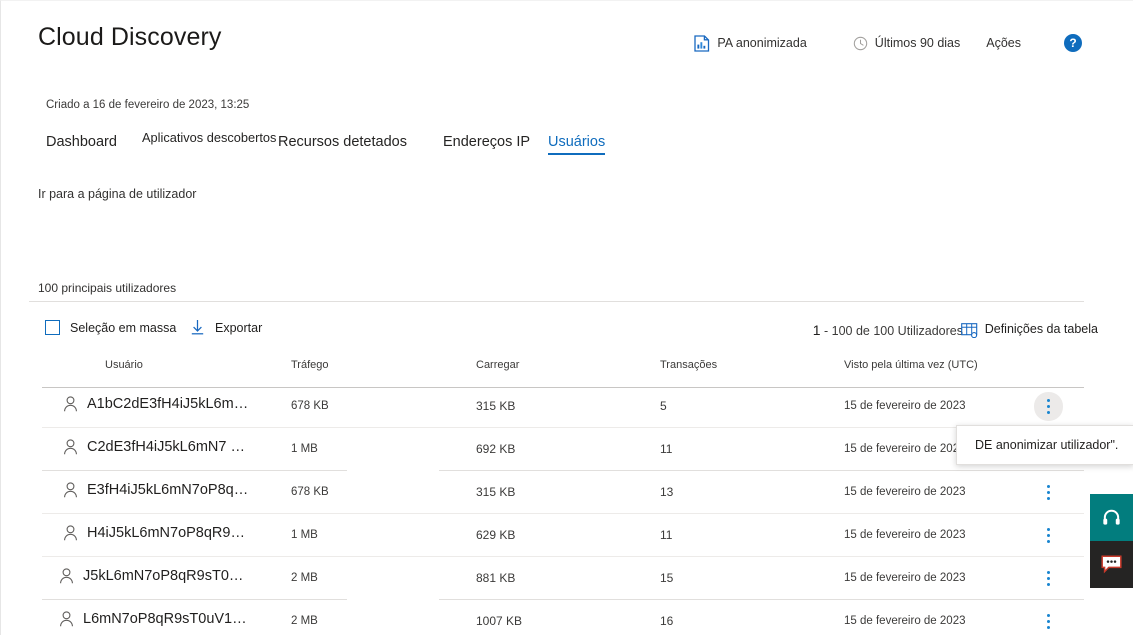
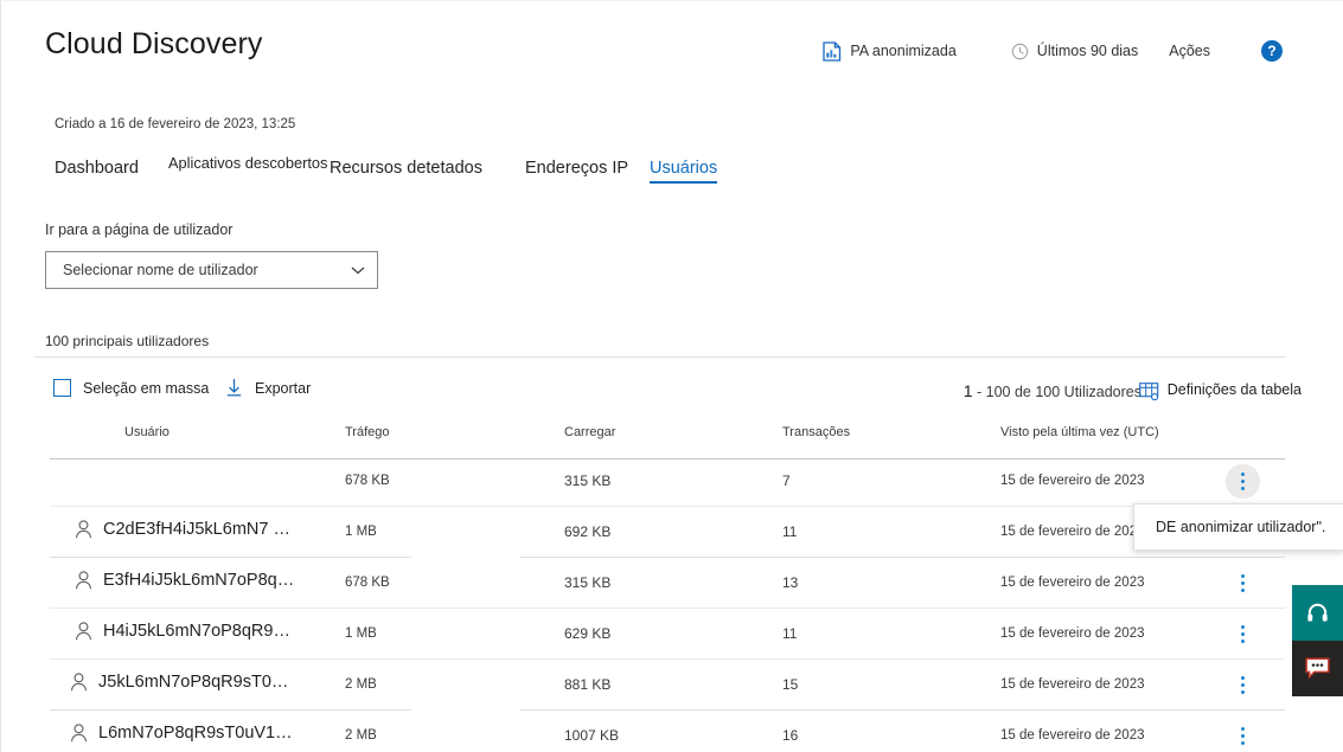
  Cloud Discovery
  PA anonimizada
  Últimos 90 dias
  Ações
  ?
  Criado a 16 de fevereiro de 2023, 13:25
  Dashboard
  Aplicativos descobertos
  Recursos detetados
  Endereços IP
  Usuários
  Ir para a página de utilizador
+ Selecionar nome de utilizador
  100 principais utilizadores
  Seleção em massa
  Exportar
  1 - 100 de 100 Utilizadores
  Definições da tabela
  Usuário
  Tráfego
  Carregar
  Transações
  Visto pela última vez (UTC)
- A1bC2dE3fH4iJ5kL6m…
  678 KB
  315 KB
- 5
+ 7
  15 de fevereiro de 2023
  C2dE3fH4iJ5kL6mN7 …
  1 MB
  692 KB
  11
  15 de fevereiro de 20
  E3fH4iJ5kL6mN7oP8q…
  678 KB
  315 KB
  13
  15 de fevereiro de 2023
  H4iJ5kL6mN7oP8qR9…
  1 MB
  629 KB
  11
  15 de fevereiro de 2023
  J5kL6mN7oP8qR9sT0…
  2 MB
  881 KB
  15
  15 de fevereiro de 2023
  L6mN7oP8qR9sT0uV1…
  2 MB
  1007 KB
  16
  15 de fevereiro de 2023
  DE anonimizar utilizador".
